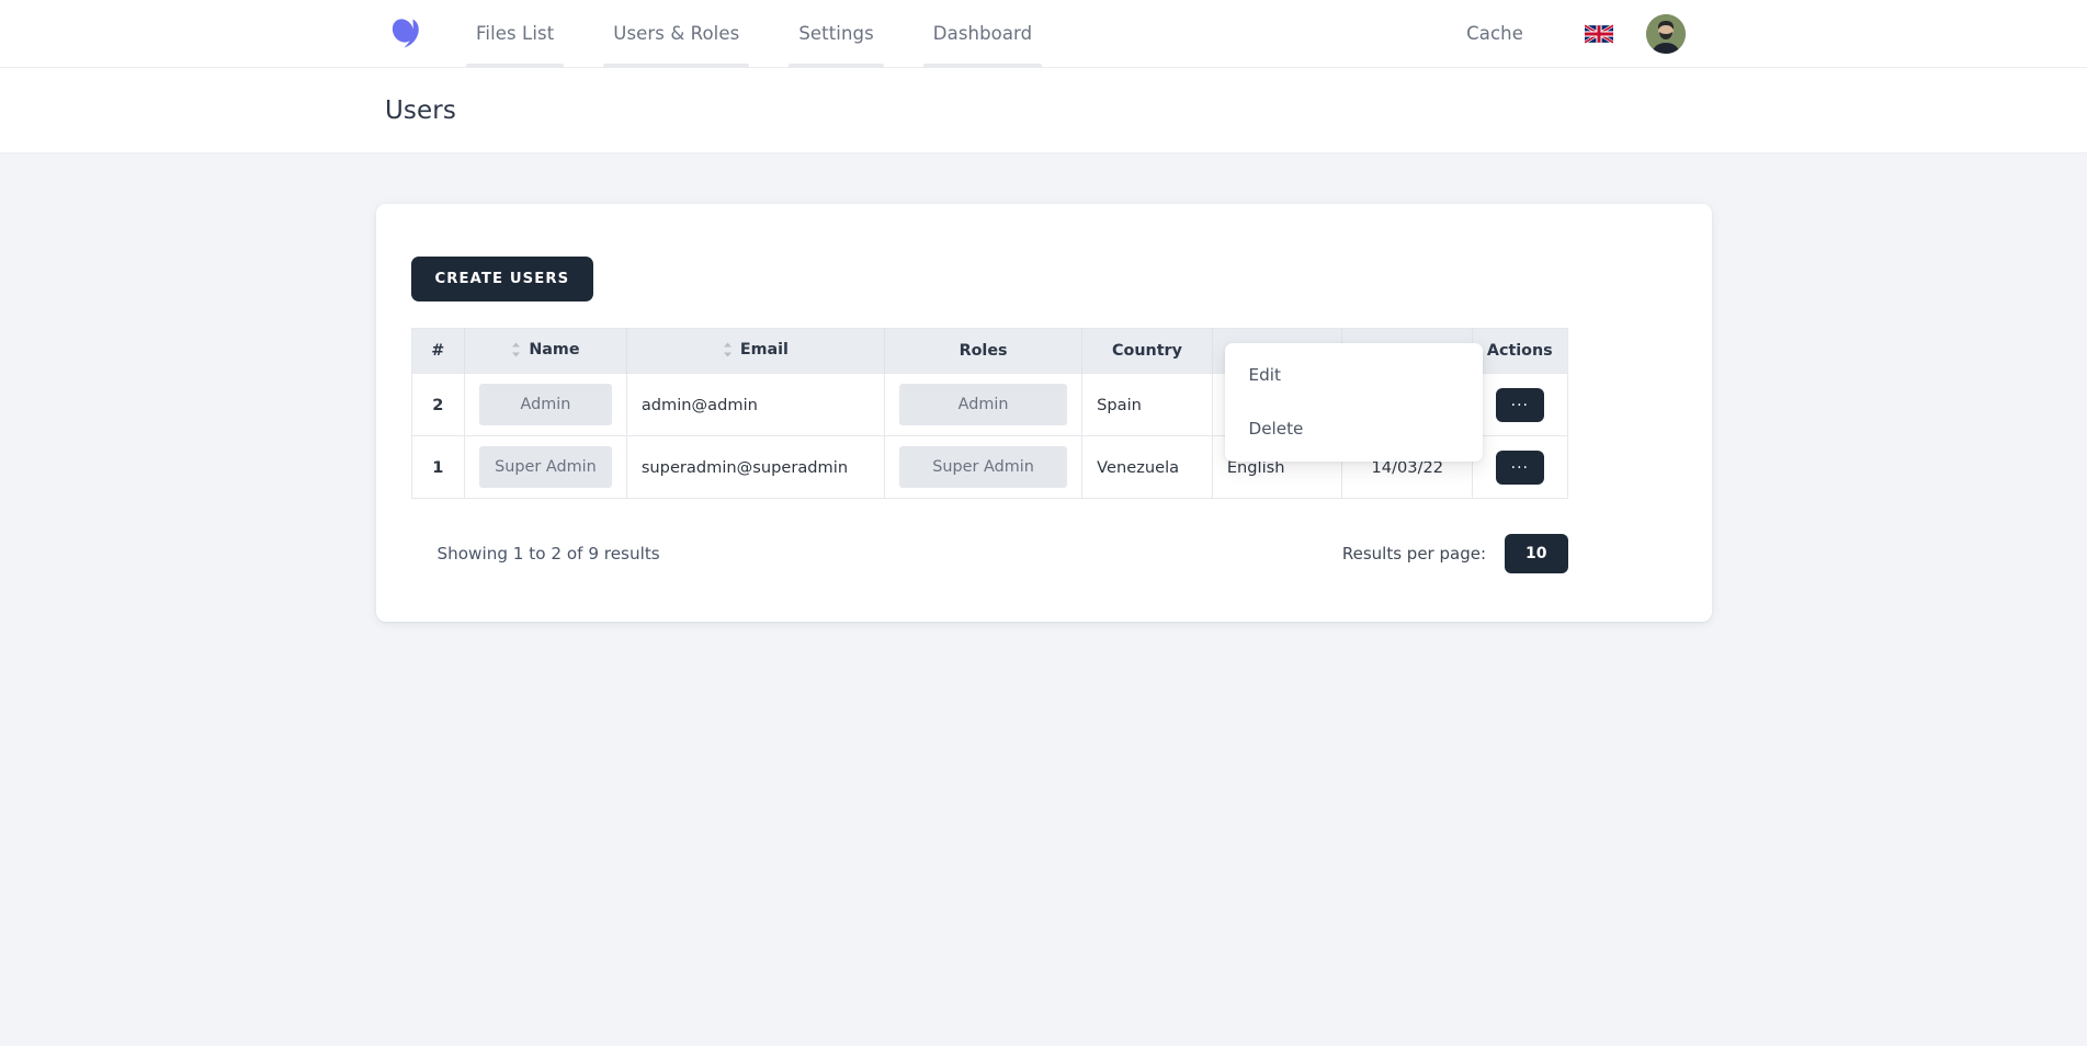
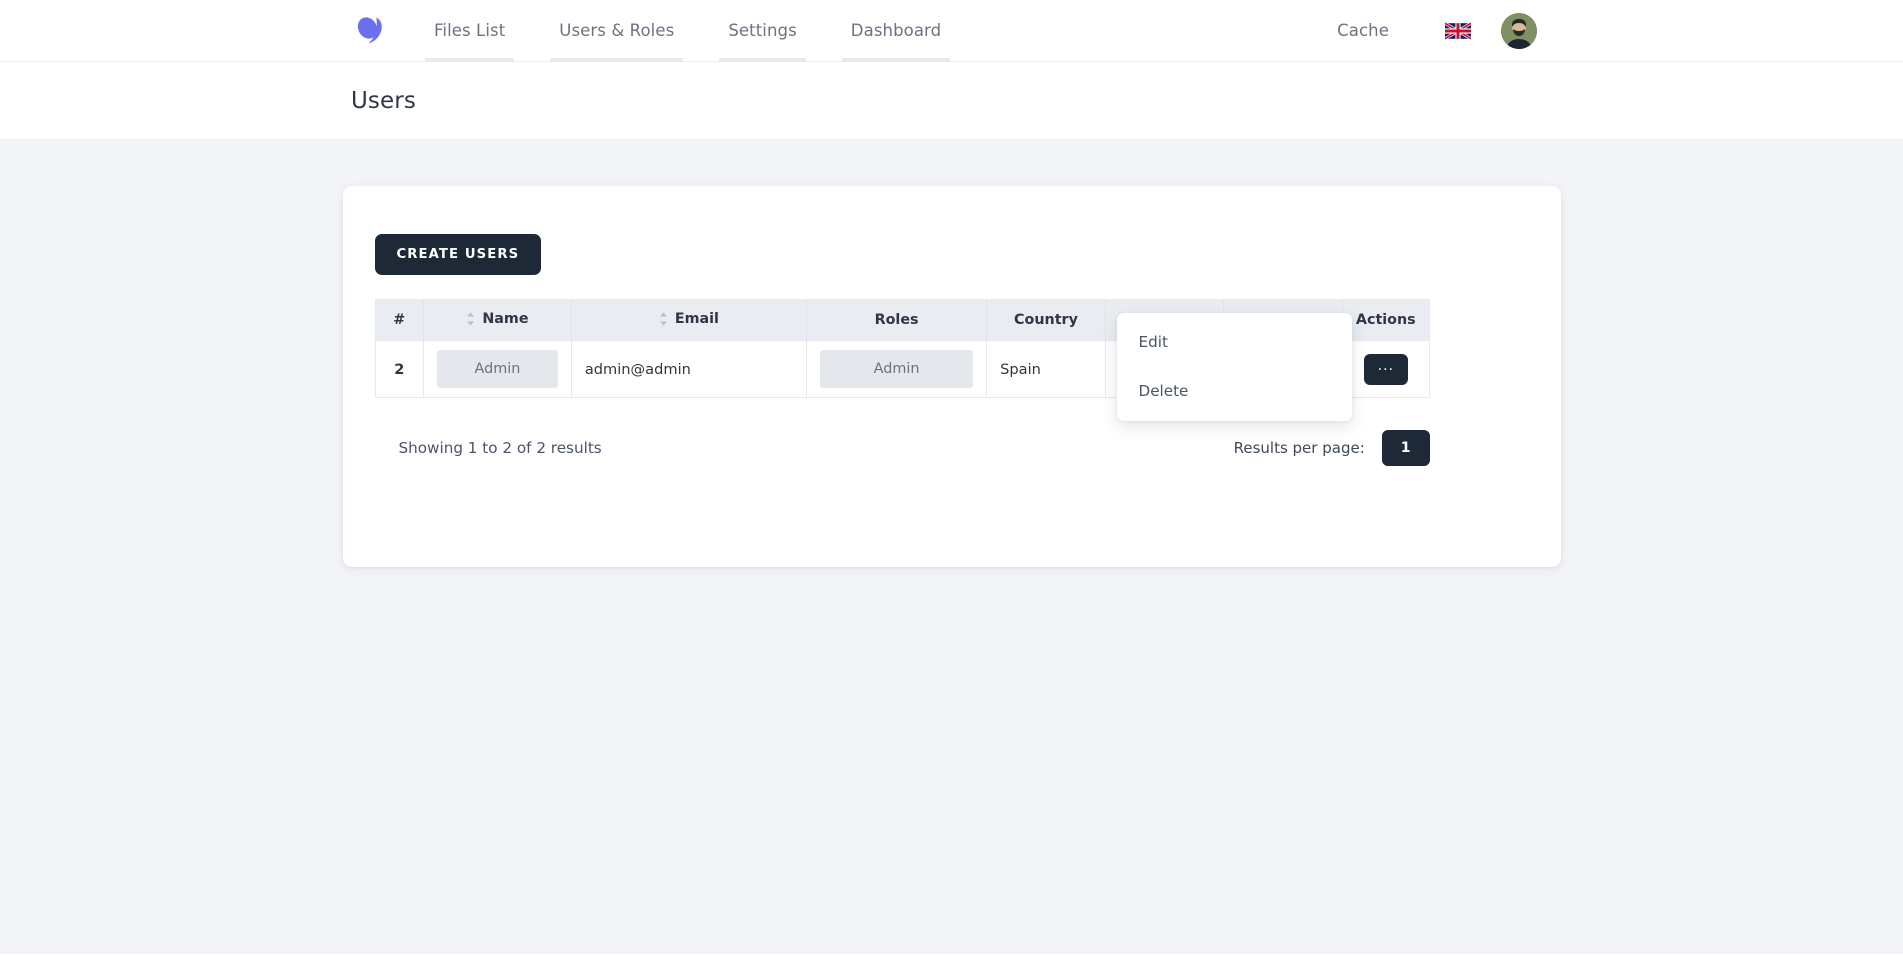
  Files List
  Users & Roles
  Settings
  Dashboard
  Cache
  Users
  CREATE USERS
  #	Name	Email	Roles	Country			Actions
  2	Admin	admin@admin	Admin	Spain			...
- 1	Super Admin	superadmin@superadmin	Super Admin	Venezuela	English	14/03/22	...
  Edit
  Delete
- Showing 1 to 2 of 9 results
+ Showing 1 to 2 of 2 results
  Results per page:
- 10
+ 1
